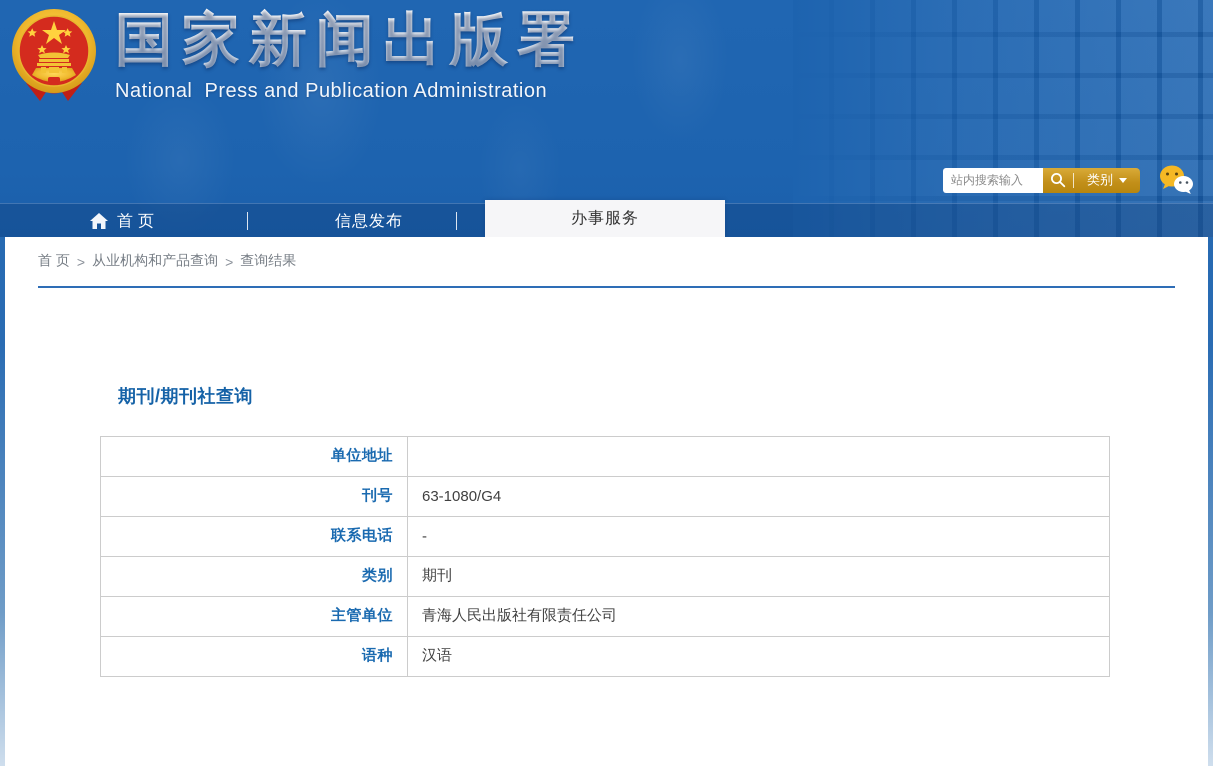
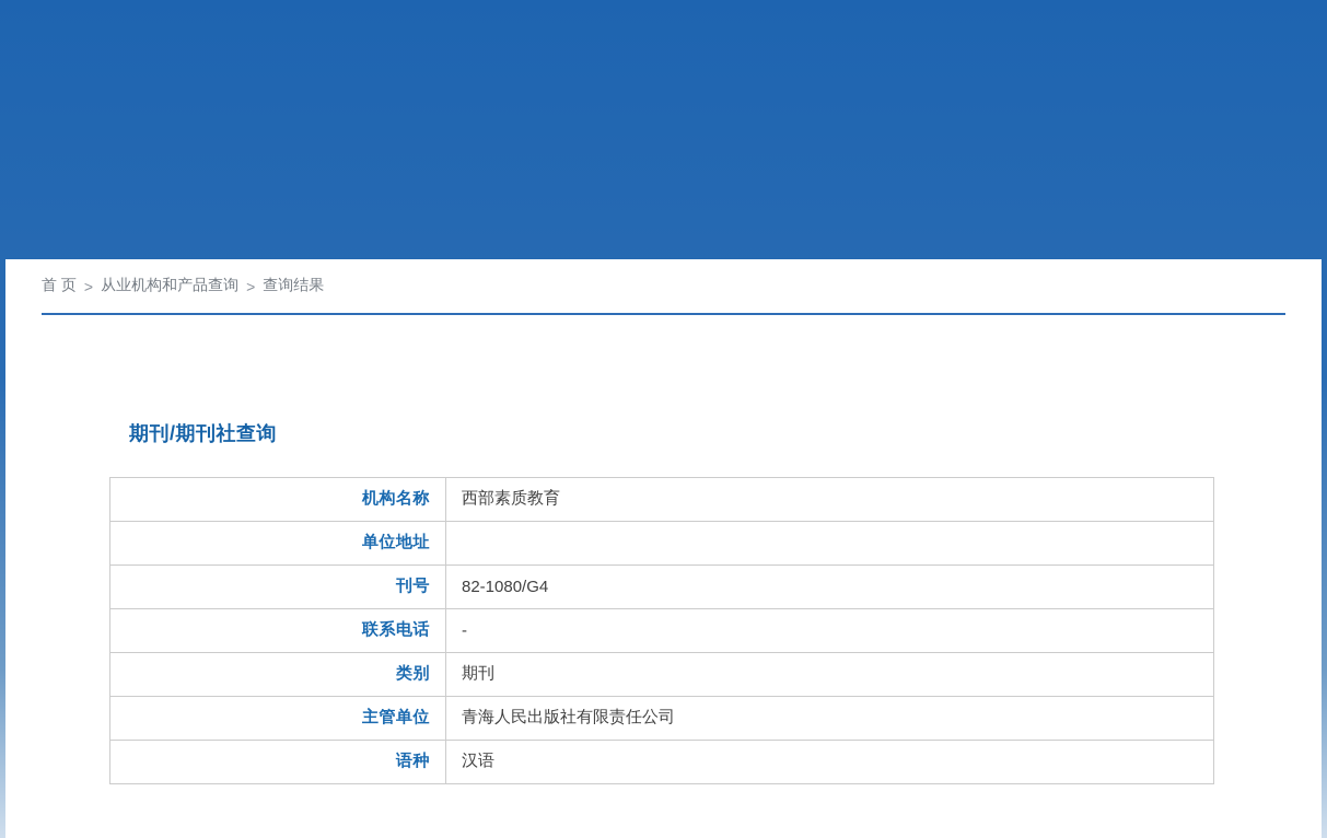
- 国家新闻出版署
- National Press and Publication Administration
- 站内搜索输入
- 类别
- 首页
- 信息发布
- 办事服务
  首 页
  >
  从业机构和产品查询
  >
  查询结果
  期刊/期刊社查询
+ 机构名称	西部素质教育
  单位地址
- 刊号	63-1080/G4
+ 刊号	82-1080/G4
  联系电话	-
  类别	期刊
  主管单位	青海人民出版社有限责任公司
  语种	汉语
